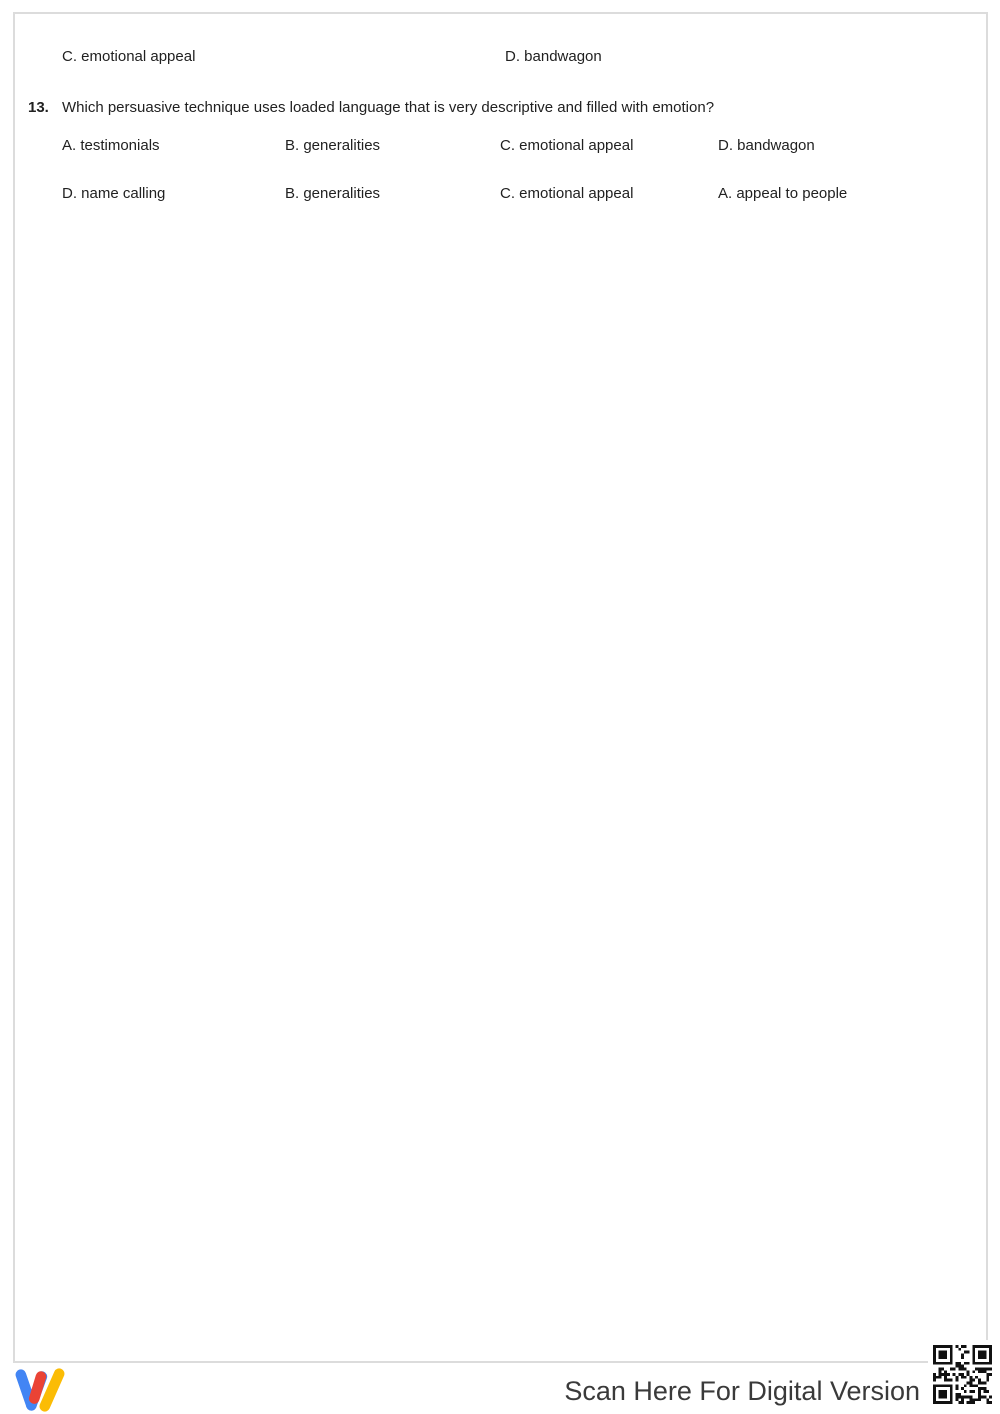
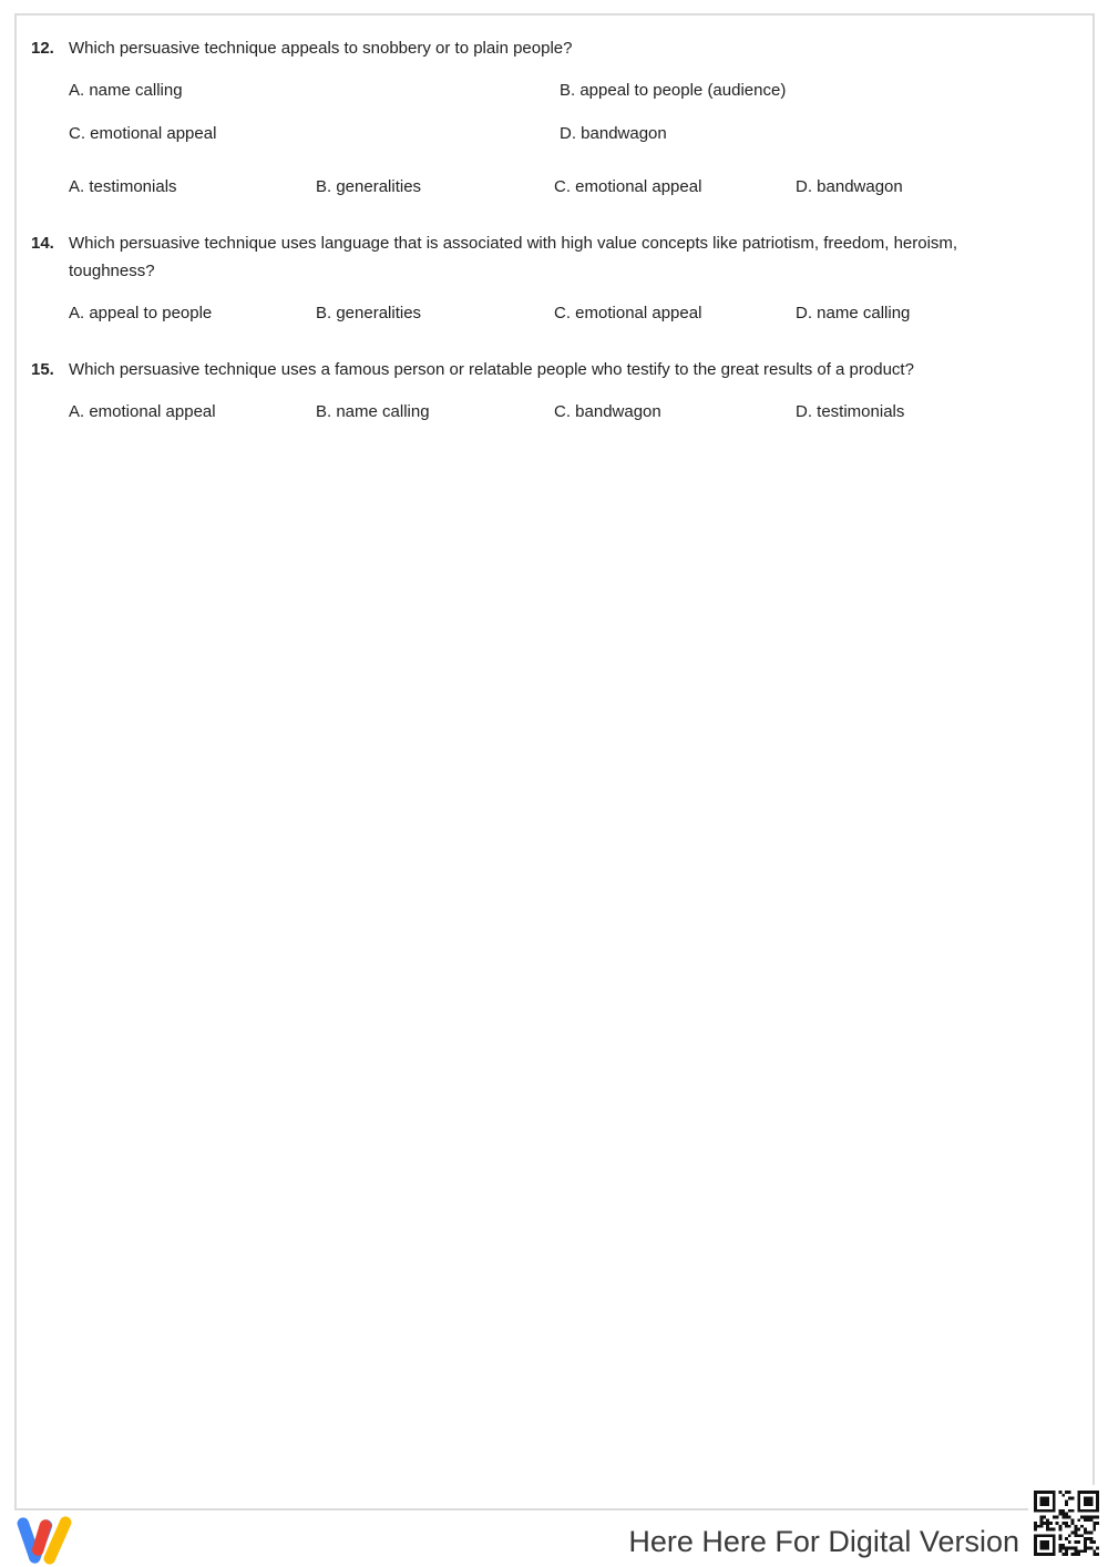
+ 12.
+ Which persuasive technique appeals to snobbery or to plain people?
+ A. name calling
+ B. appeal to people (audience)
  C. emotional appeal
  D. bandwagon
- 13.
- Which persuasive technique uses loaded language that is very descriptive and filled with emotion?
  A. testimonials
  B. generalities
  C. emotional appeal
  D. bandwagon
+ 14.
+ Which persuasive technique uses language that is associated with high value concepts like patriotism, freedom, heroism, toughness?
- D. name calling
+ A. appeal to people
  B. generalities
  C. emotional appeal
- A. appeal to people
+ D. name calling
+ 15.
+ Which persuasive technique uses a famous person or relatable people who testify to the great results of a product?
+ A. emotional appeal
+ B. name calling
+ C. bandwagon
+ D. testimonials
- Scan Here For Digital Version
+ Here Here For Digital Version
